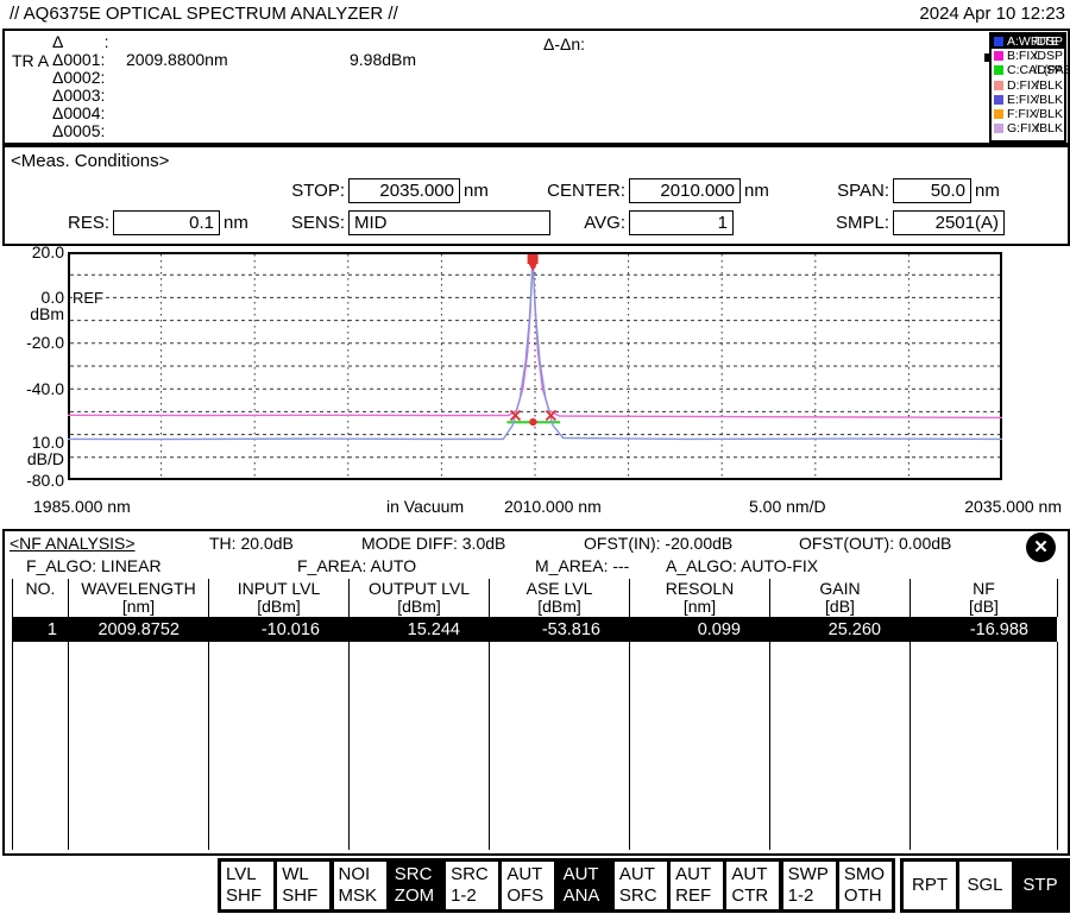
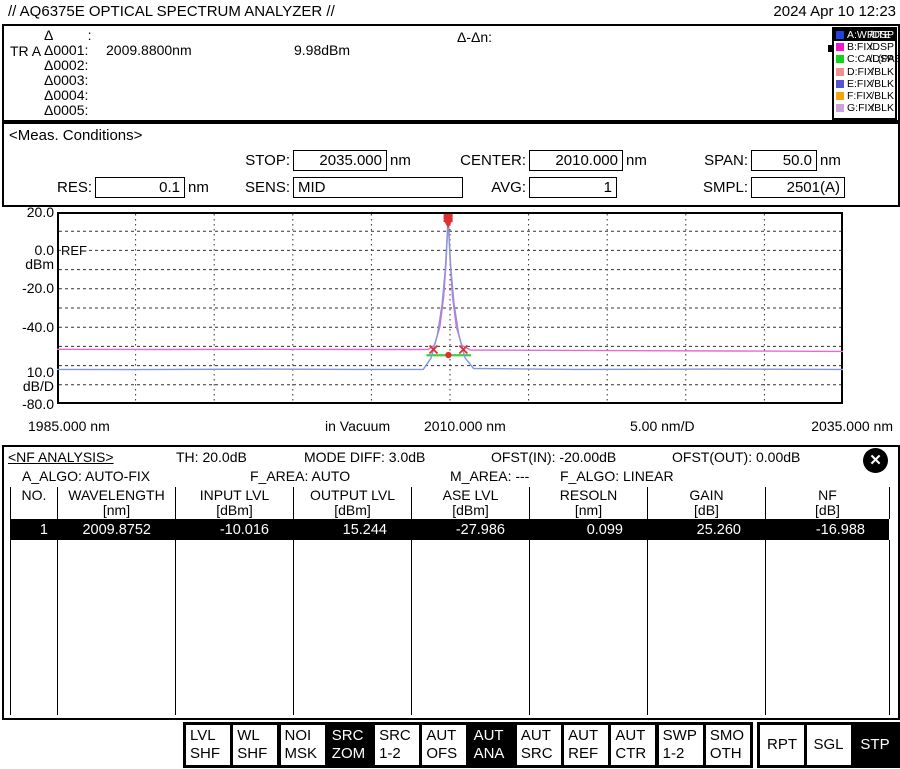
  // AQ6375E OPTICAL SPECTRUM ANALYZER //
  2024 Apr 10 12:23
  TR A
  Δ :
  Δ0001: 2009.8800nm 9.98dBm
  Δ0002:
  Δ0003:
  Δ0004:
  Δ0005:
  Δ-Δn:
  A:WRITE
  /DSP
  B:FIX
  /DSP
  C:CAL(PAS
  /DSP
  D:FIX
  /BLK
  E:FIX
  /BLK
  F:FIX
  /BLK
  G:FIX
  /BLK
  <Meas. Conditions>
  STOP: 2035.000 nm
  CENTER: 2010.000 nm
  SPAN: 50.0 nm
  RES: 0.1 nm
  SENS: MID
  AVG: 1
  SMPL: 2501(A)
  20.0
  0.0
  dBm
  -20.0
  -40.0
  10.0
  dB/D
  -80.0
  REF
  1985.000 nm
  in Vacuum
  2010.000 nm
  5.00 nm/D
  2035.000 nm
  <NF ANALYSIS>
  TH: 20.0dB
  MODE DIFF: 3.0dB
  OFST(IN): -20.00dB
  OFST(OUT): 0.00dB
- F_ALGO: LINEAR
+ A_ALGO: AUTO-FIX
  F_AREA: AUTO
  M_AREA: ---
- A_ALGO: AUTO-FIX
+ F_ALGO: LINEAR
  ✕
  NO.
  WAVELENGTH
  [nm]
  INPUT LVL
  [dBm]
  OUTPUT LVL
  [dBm]
  ASE LVL
  [dBm]
  RESOLN
  [nm]
  GAIN
  [dB]
  NF
  [dB]
  1
  2009.8752
  -10.016
  15.244
- -53.816
+ -27.986
  0.099
  25.260
  -16.988
  LVL
  SHF
  WL
  SHF
  NOI
  MSK
  SRC
  ZOM
  SRC
  1-2
  AUT
  OFS
  AUT
  ANA
  AUT
  SRC
  AUT
  REF
  AUT
  CTR
  SWP
  1-2
  SMO
  OTH
  RPT
  SGL
  STP
